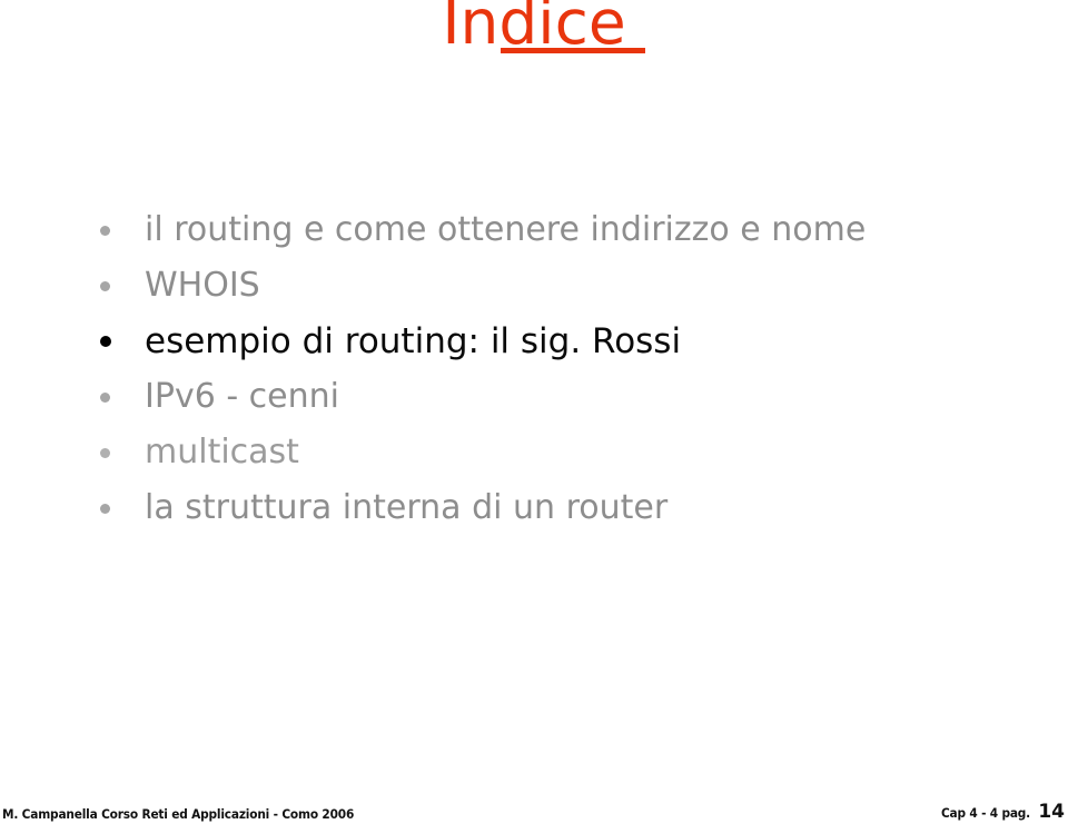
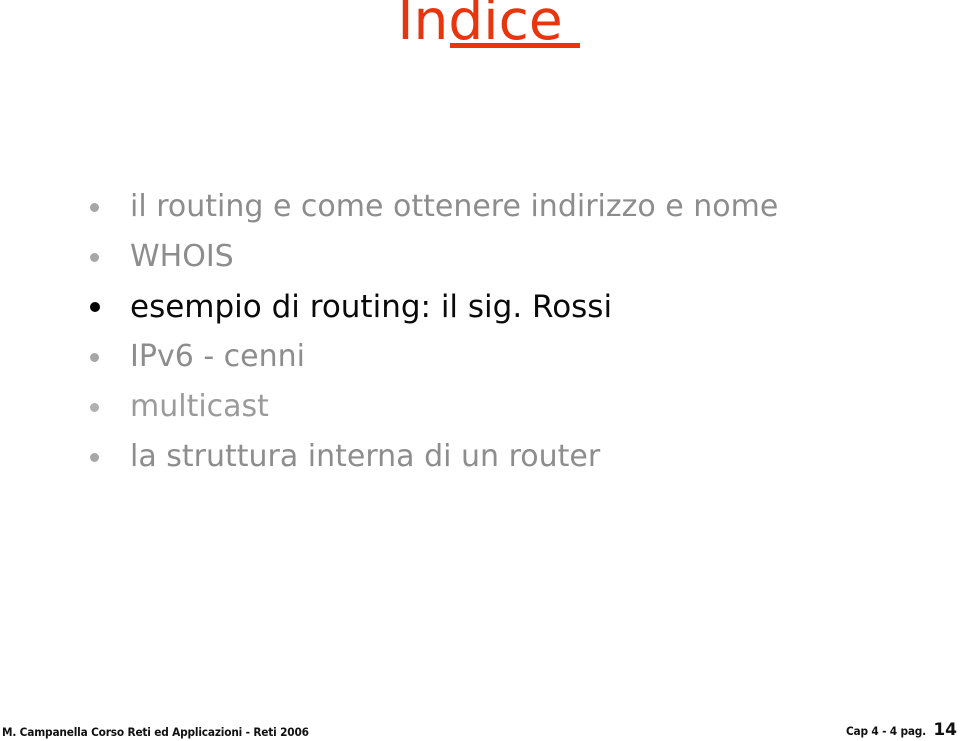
  Indice
  il routing e come ottenere indirizzo e nome
  WHOIS
  esempio di routing: il sig. Rossi
  IPv6 - cenni
  multicast
  la struttura interna di un router
- M. Campanella Corso Reti ed Applicazioni - Como 2006
+ M. Campanella Corso Reti ed Applicazioni - Reti 2006
  Cap 4 - 4 pag.
  14
